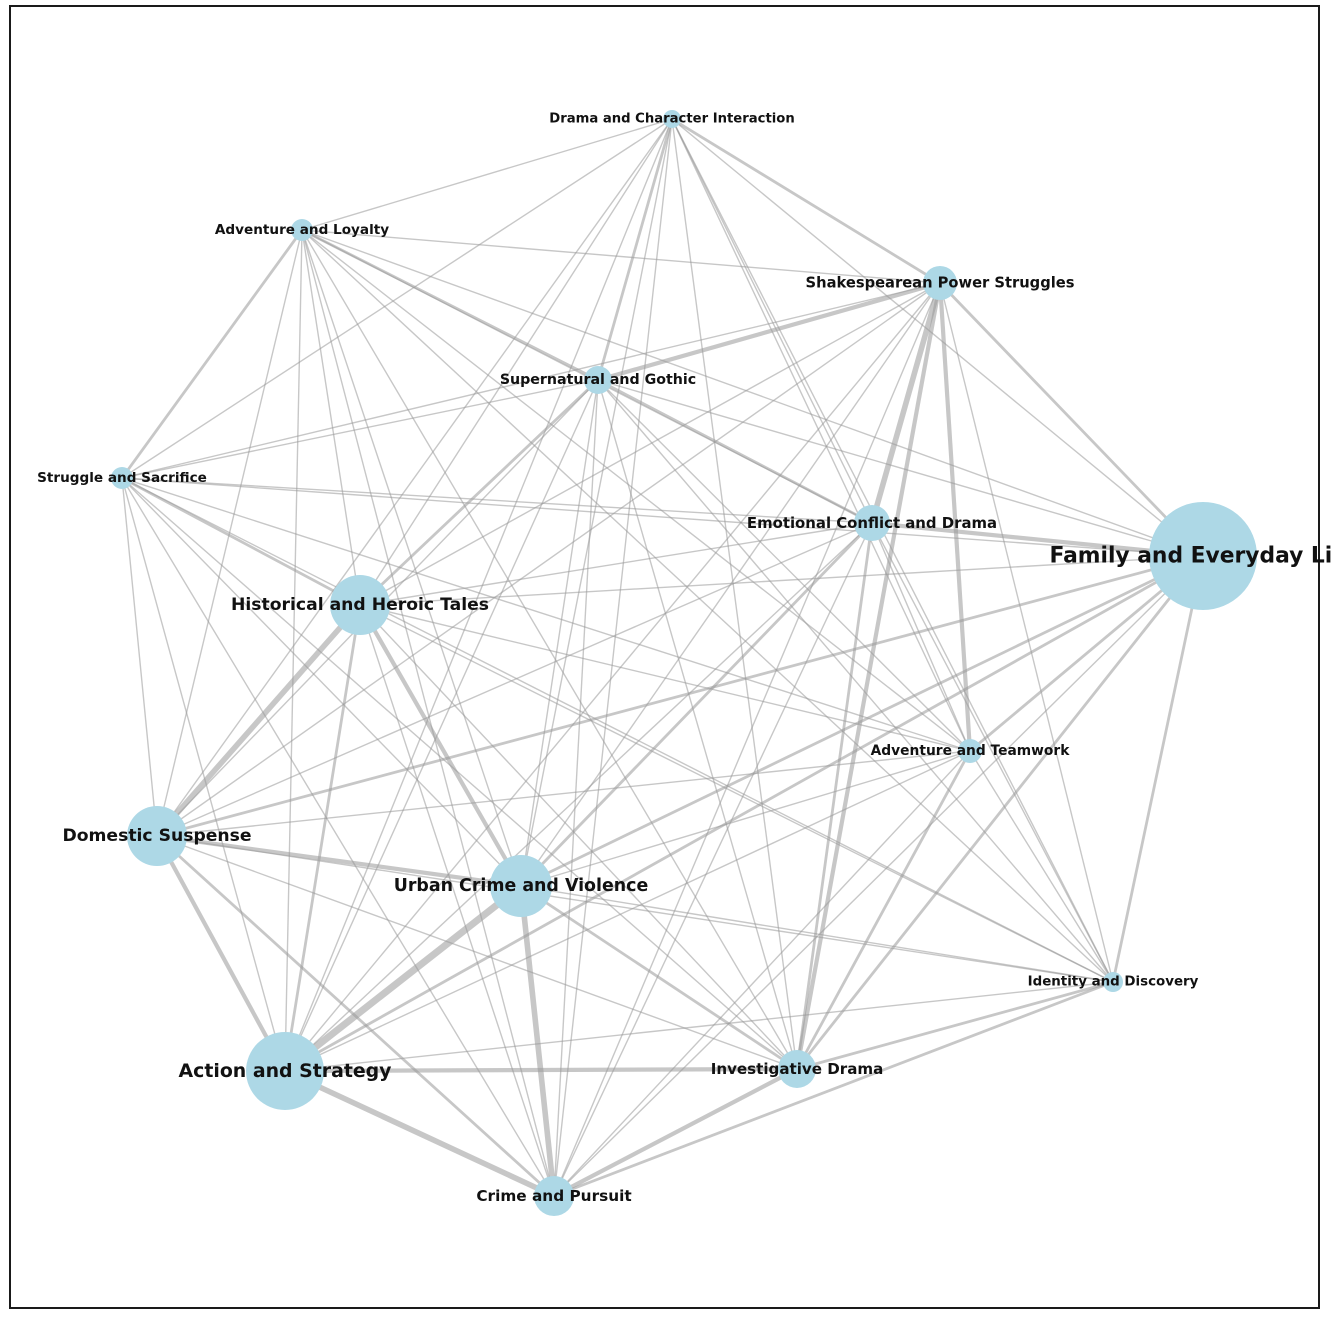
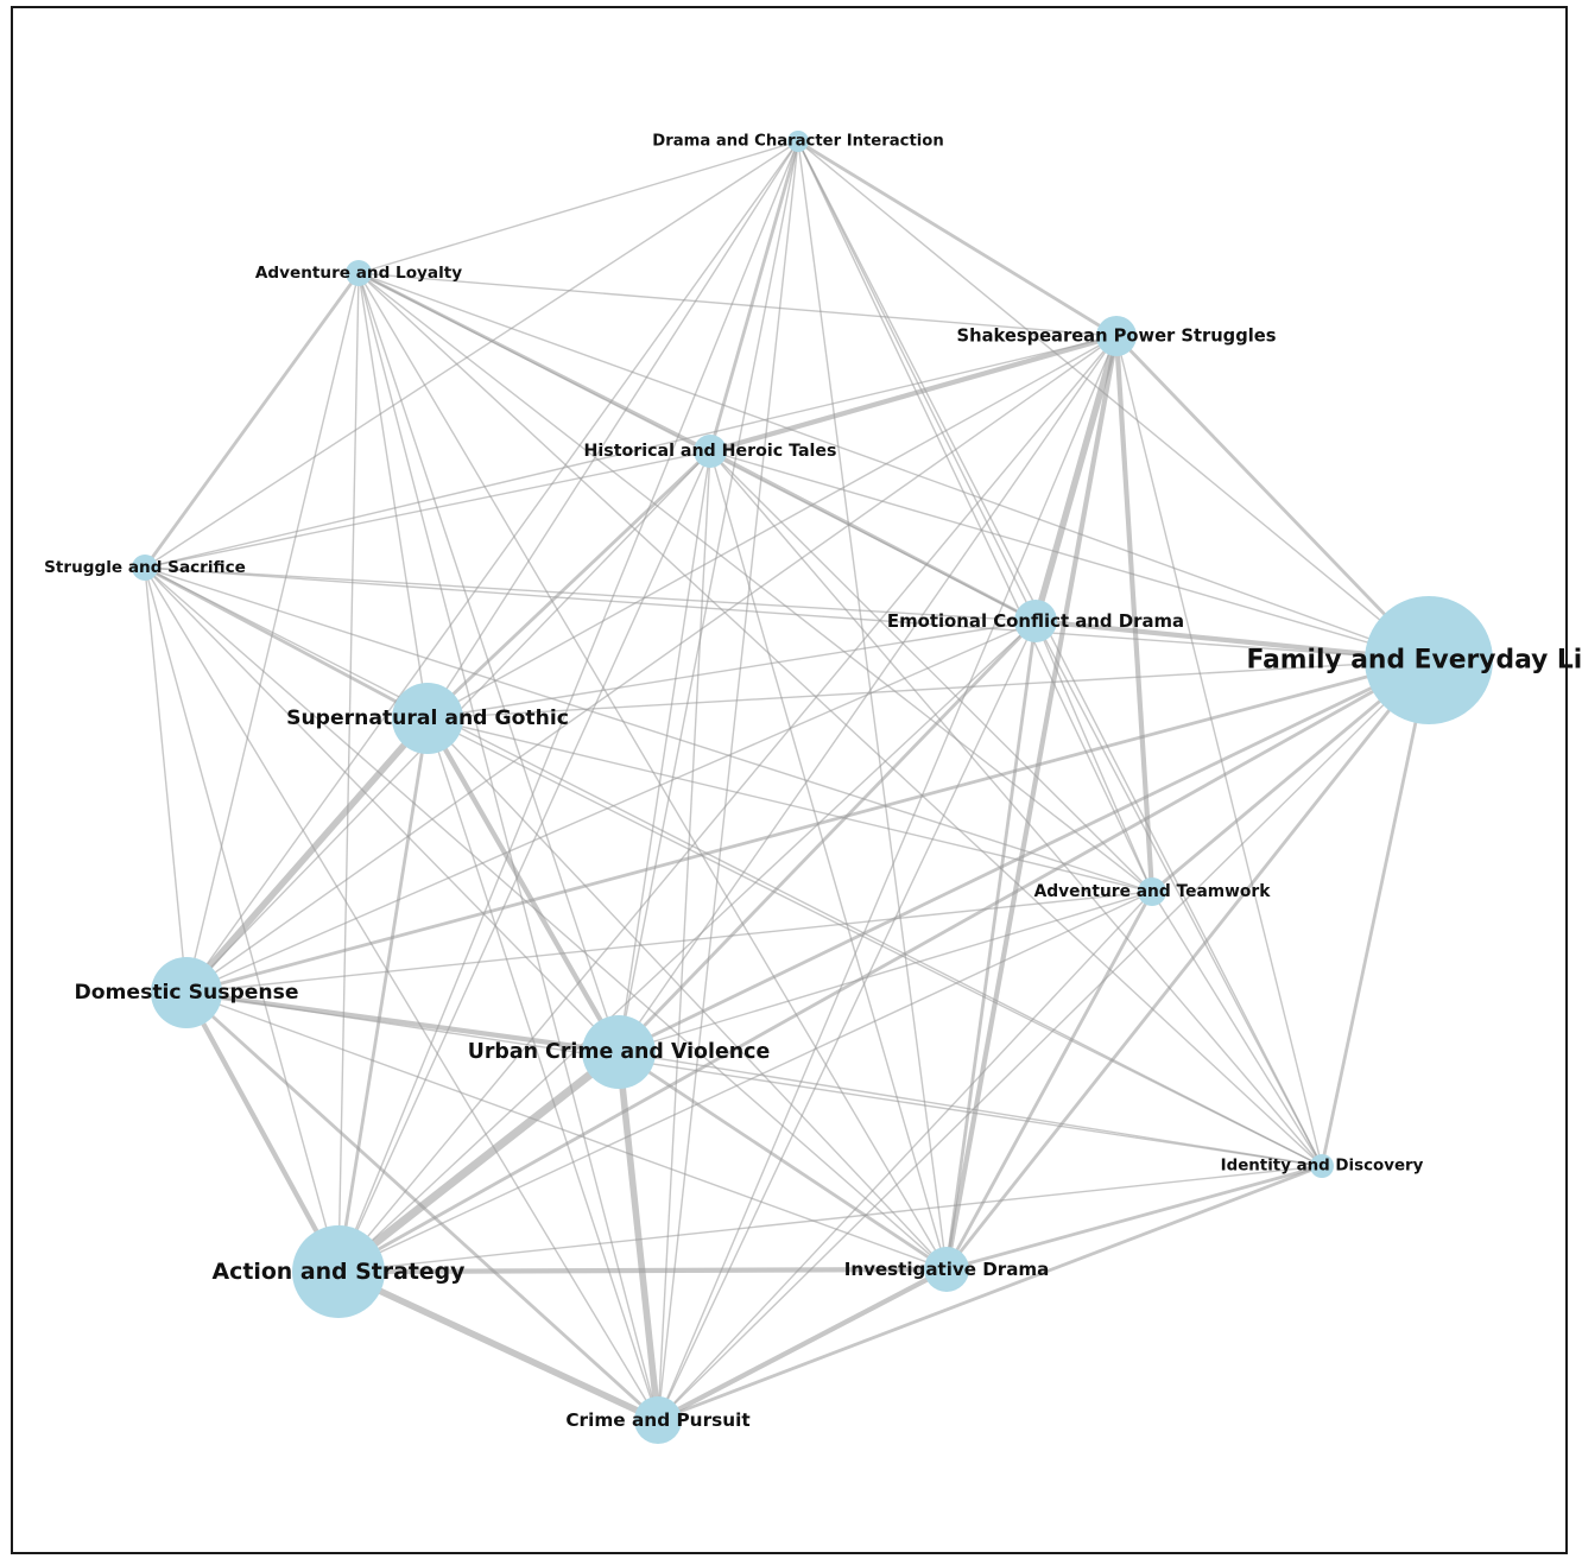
  Drama and Character Interaction
  Adventure and Loyalty
  Shakespearean Power Struggles
- Supernatural and Gothic
+ Historical and Heroic Tales
  Struggle and Sacrifice
  Emotional Conflict and Drama
  Family and Everyday Li
- Historical and Heroic Tales
+ Supernatural and Gothic
  Adventure and Teamwork
  Domestic Suspense
  Urban Crime and Violence
  Identity and Discovery
  Action and Strategy
  Investigative Drama
  Crime and Pursuit
